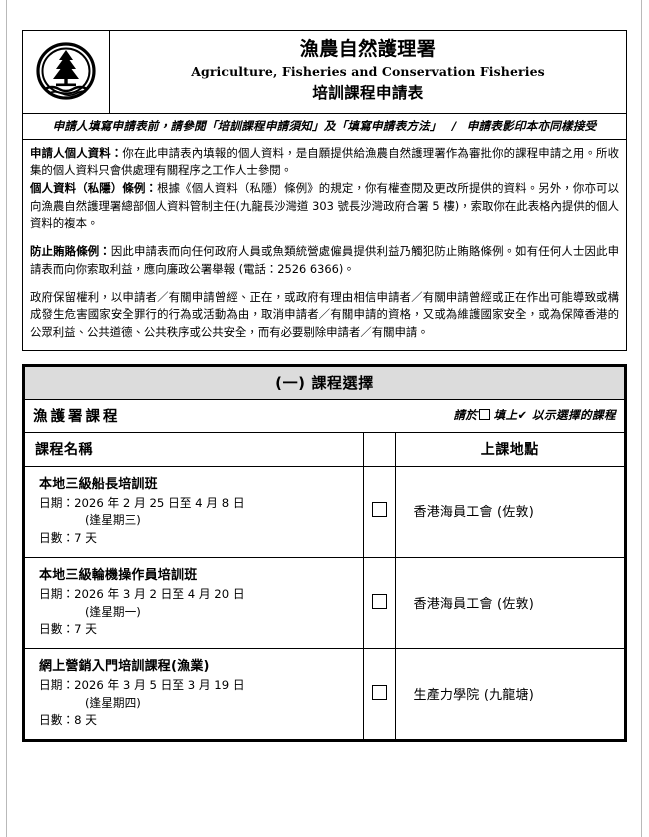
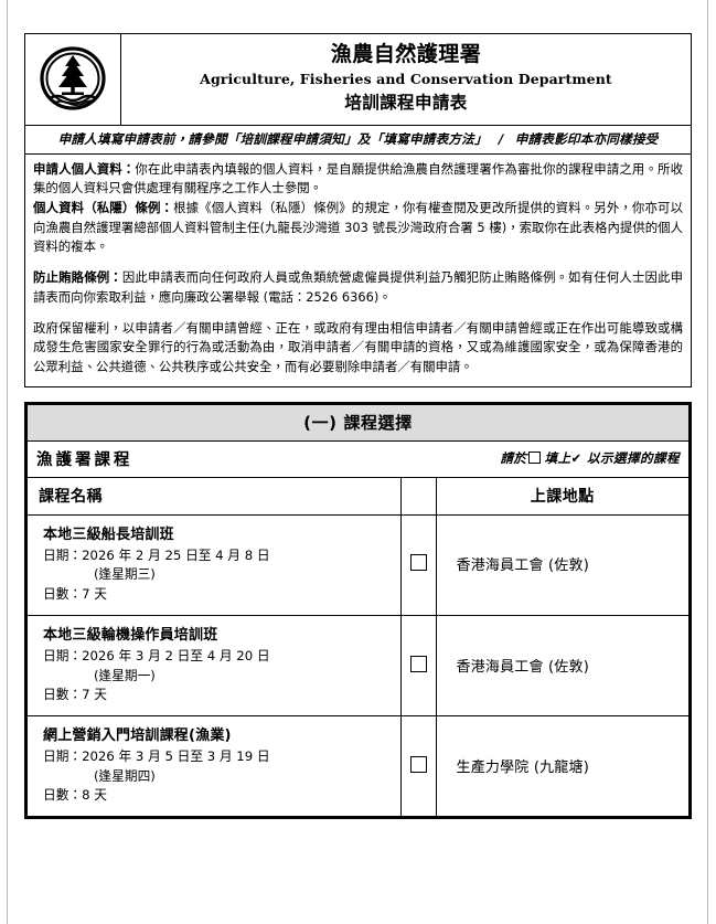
  漁農自然護理署
- Agriculture, Fisheries and Conservation Fisheries
+ Agriculture, Fisheries and Conservation Department
  培訓課程申請表
  申請人填寫申請表前，請參閱「培訓課程申請須知」及「填寫申請表方法」 / 申請表影印本亦同樣接受
  申請人個人資料：你在此申請表內填報的個人資料，是自願提供給漁農自然護理署作為審批你的課程申請之用。所收集的個人資料只會供處理有關程序之工作人士參閱。
  個人資料（私隱）條例：根據《個人資料（私隱）條例》的規定，你有權查閱及更改所提供的資料。另外，你亦可以向漁農自然護理署總部個人資料管制主任(九龍長沙灣道 303 號長沙灣政府合署 5 樓)，索取你在此表格內提供的個人資料的複本。
  防止賄賂條例：因此申請表而向任何政府人員或魚類統營處僱員提供利益乃觸犯防止賄賂條例。如有任何人士因此申請表而向你索取利益，應向廉政公署舉報 (電話：2526 6366)。
  政府保留權利，以申請者／有關申請曾經、正在，或政府有理由相信申請者／有關申請曾經或正在作出可能導致或構成發生危害國家安全罪行的行為或活動為由，取消申請者／有關申請的資格，又或為維護國家安全，或為保障香港的公眾利益、公共道德、公共秩序或公共安全，而有必要剔除申請者／有關申請。
  (一) 課程選擇
  漁護署課程
  請於 填上✔ 以示選擇的課程
  課程名稱		上課地點
  本地三級船長培訓班 日期：2026 年 2 月 25 日至 4 月 8 日 (逢星期三) 日數：7 天		香港海員工會 (佐敦)
  本地三級輪機操作員培訓班 日期：2026 年 3 月 2 日至 4 月 20 日 (逢星期一) 日數：7 天		香港海員工會 (佐敦)
  網上營銷入門培訓課程(漁業) 日期：2026 年 3 月 5 日至 3 月 19 日 (逢星期四) 日數：8 天		生產力學院 (九龍塘)
